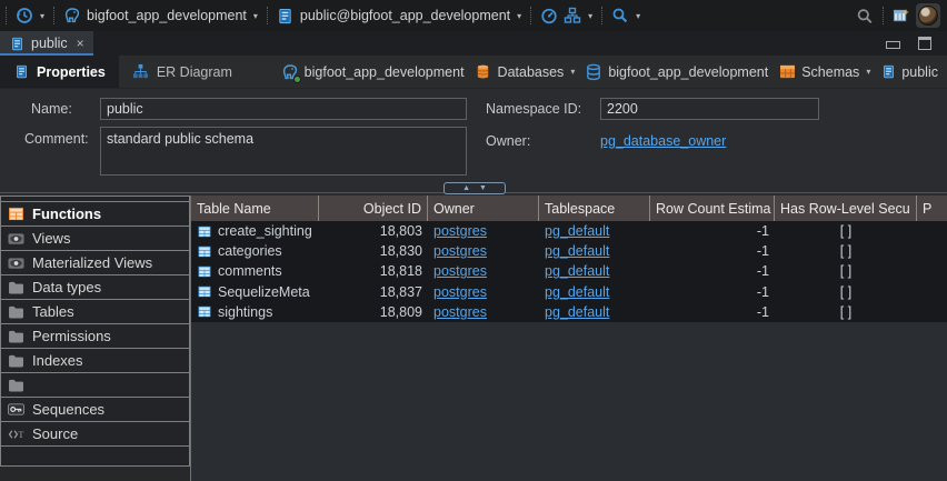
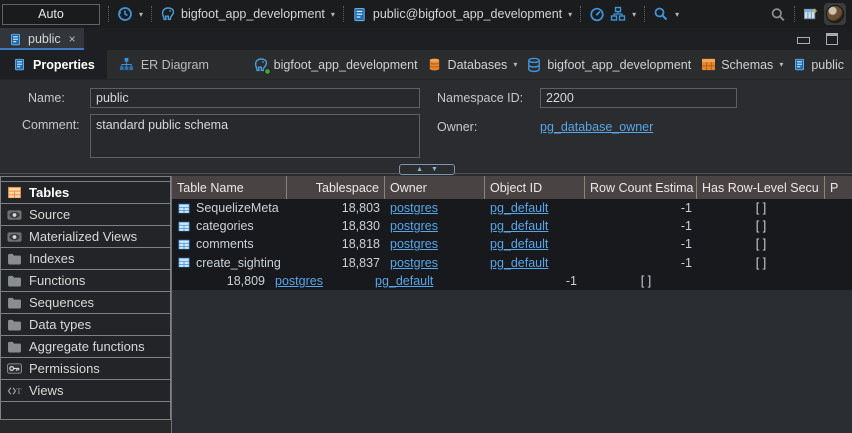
+ Auto
  ▾
  bigfoot_app_development
  ▾
  public@bigfoot_app_development
  ▾
  ▾
  ▾
  +
  public
  ×
  Properties
  ER Diagram
  bigfoot_app_development
  Databases
  ▾
  bigfoot_app_development
  Schemas
  ▾
  public
  Name:
  public
  Comment:
  standard public schema
  Namespace ID:
  2200
  Owner:
  pg_database_owner
- Functions
+ Tables
- Views
+ Source
  Materialized Views
- Data types
+ Indexes
- Tables
+ Functions
- Permissions
+ Sequences
- Indexes
+ Data types
+ Aggregate functions
- Sequences
+ Permissions
  T
- Source
+ Views
  Table Name
- Object ID
+ Tablespace
  Owner
- Tablespace
+ Object ID
  Row Count Estima
  Has Row-Level Secu
  P
- create_sighting
+ SequelizeMeta
  18,803
  postgres
  pg_default
  -1
  [ ]
  categories
  18,830
  postgres
  pg_default
  -1
  [ ]
  comments
  18,818
  postgres
  pg_default
  -1
  [ ]
- SequelizeMeta
+ create_sighting
  18,837
  postgres
  pg_default
  -1
  [ ]
- sightings
  18,809
  postgres
  pg_default
  -1
  [ ]
